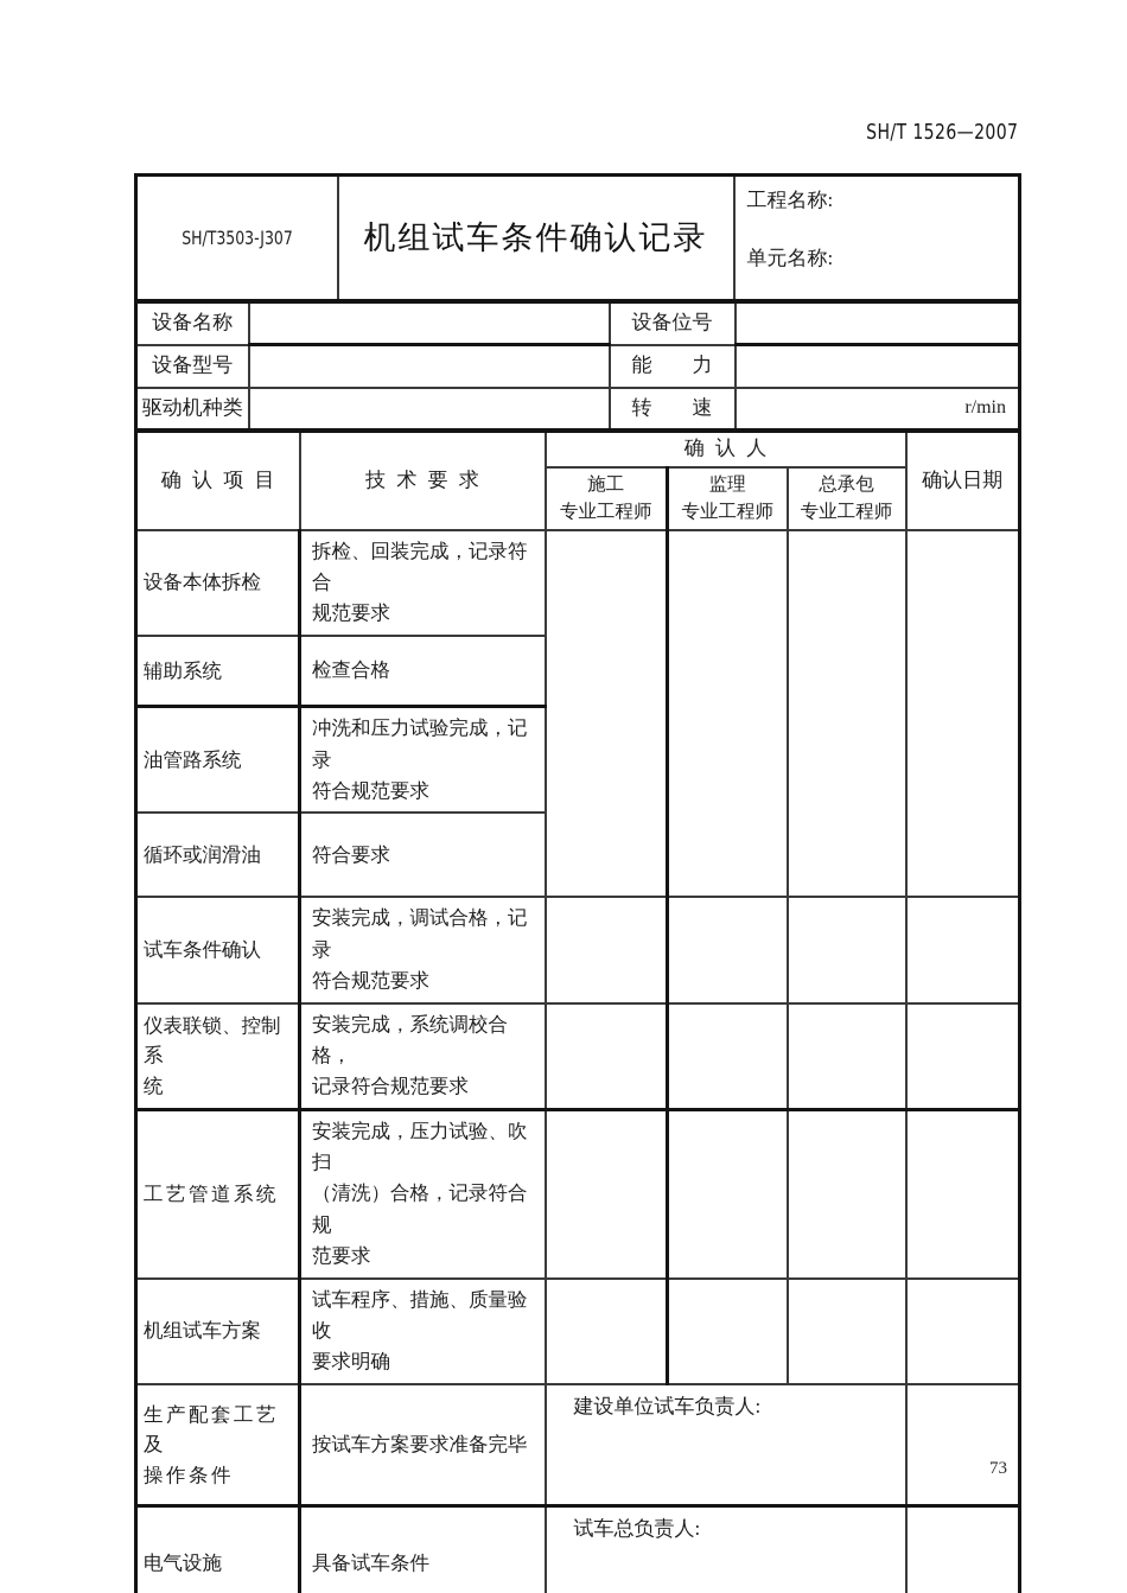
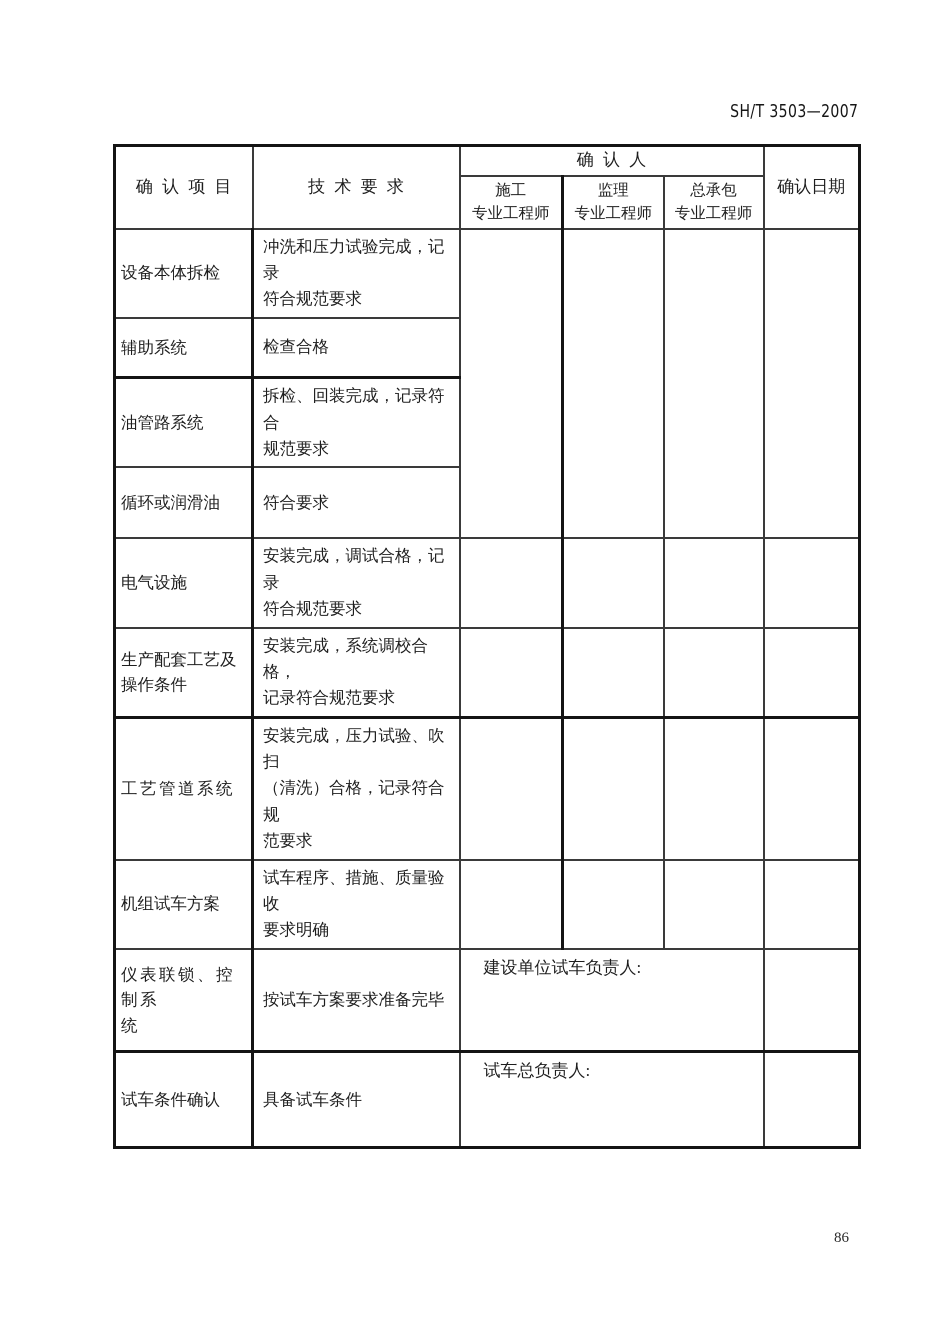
- SH/T 1526—2007
+ SH/T 3503—2007
- SH/T3503-J307	机组试车条件确认记录	工程名称: 单元名称:
- 设备名称		设备位号
- 设备型号		能 力
- 驱动机种类		转 速	r/min
  确 认 项 目	技 术 要 求	确 认 人	确认日期
  施工 专业工程师	监理 专业工程师	总承包 专业工程师
- 设备本体拆检	拆检、回装完成，记录符合 规范要求
+ 设备本体拆检	冲洗和压力试验完成，记录 符合规范要求
  辅助系统	检查合格
- 油管路系统	冲洗和压力试验完成，记录 符合规范要求
+ 油管路系统	拆检、回装完成，记录符合 规范要求
  循环或润滑油	符合要求
- 试车条件确认	安装完成，调试合格，记录 符合规范要求
+ 电气设施	安装完成，调试合格，记录 符合规范要求
- 仪表联锁、控制系 统	安装完成，系统调校合格， 记录符合规范要求
+ 生产配套工艺及 操作条件	安装完成，系统调校合格， 记录符合规范要求
  工艺管道系统	安装完成，压力试验、吹扫 （清洗）合格，记录符合规 范要求
  机组试车方案	试车程序、措施、质量验收 要求明确
- 生产配套工艺及 操作条件	按试车方案要求准备完毕	建设单位试车负责人:
+ 仪表联锁、控制系 统	按试车方案要求准备完毕	建设单位试车负责人:
- 电气设施	具备试车条件	试车总负责人:
+ 试车条件确认	具备试车条件	试车总负责人:
- 73
+ 86
